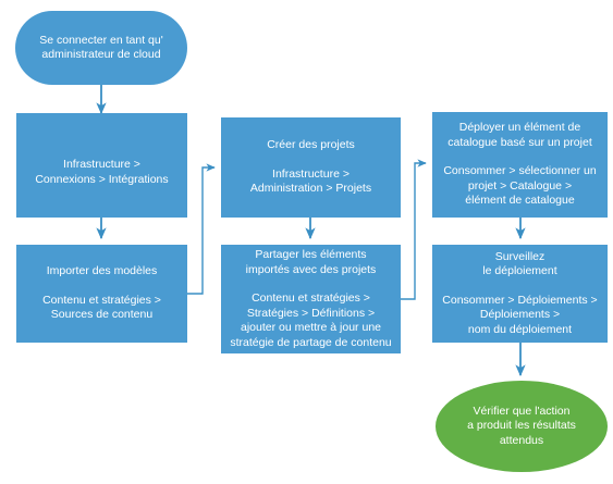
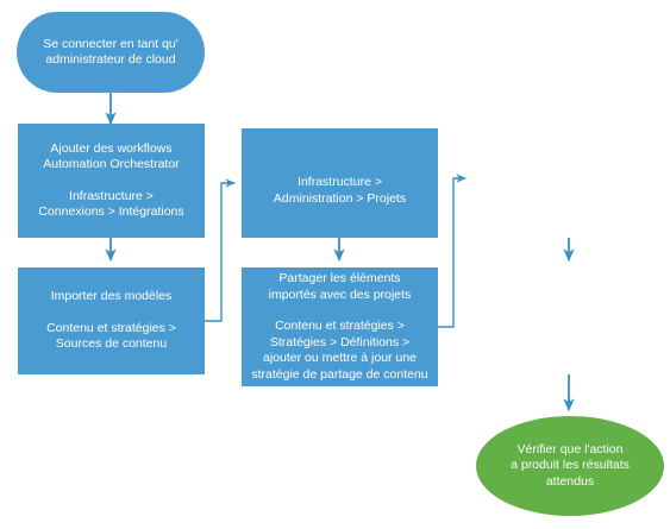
  Se connecter en tant qu'
  administrateur de cloud
+ Ajouter des workflows
+ Automation Orchestrator
  Infrastructure >
  Connexions > Intégrations
  Importer des modèles
  Contenu et stratégies >
  Sources de contenu
- Créer des projets
  Infrastructure >
  Administration > Projets
  Partager les éléments
  importés avec des projets
  Contenu et stratégies >
  Stratégies > Définitions >
  ajouter ou mettre à jour une
  stratégie de partage de contenu
- Déployer un élément de
- catalogue basé sur un projet
- Consommer > sélectionner un
- projet > Catalogue >
- élément de catalogue
- Surveillez
- le déploiement
- Consommer > Déploiements >
- Déploiements >
- nom du déploiement
  Vérifier que l'action
  a produit les résultats
  attendus
